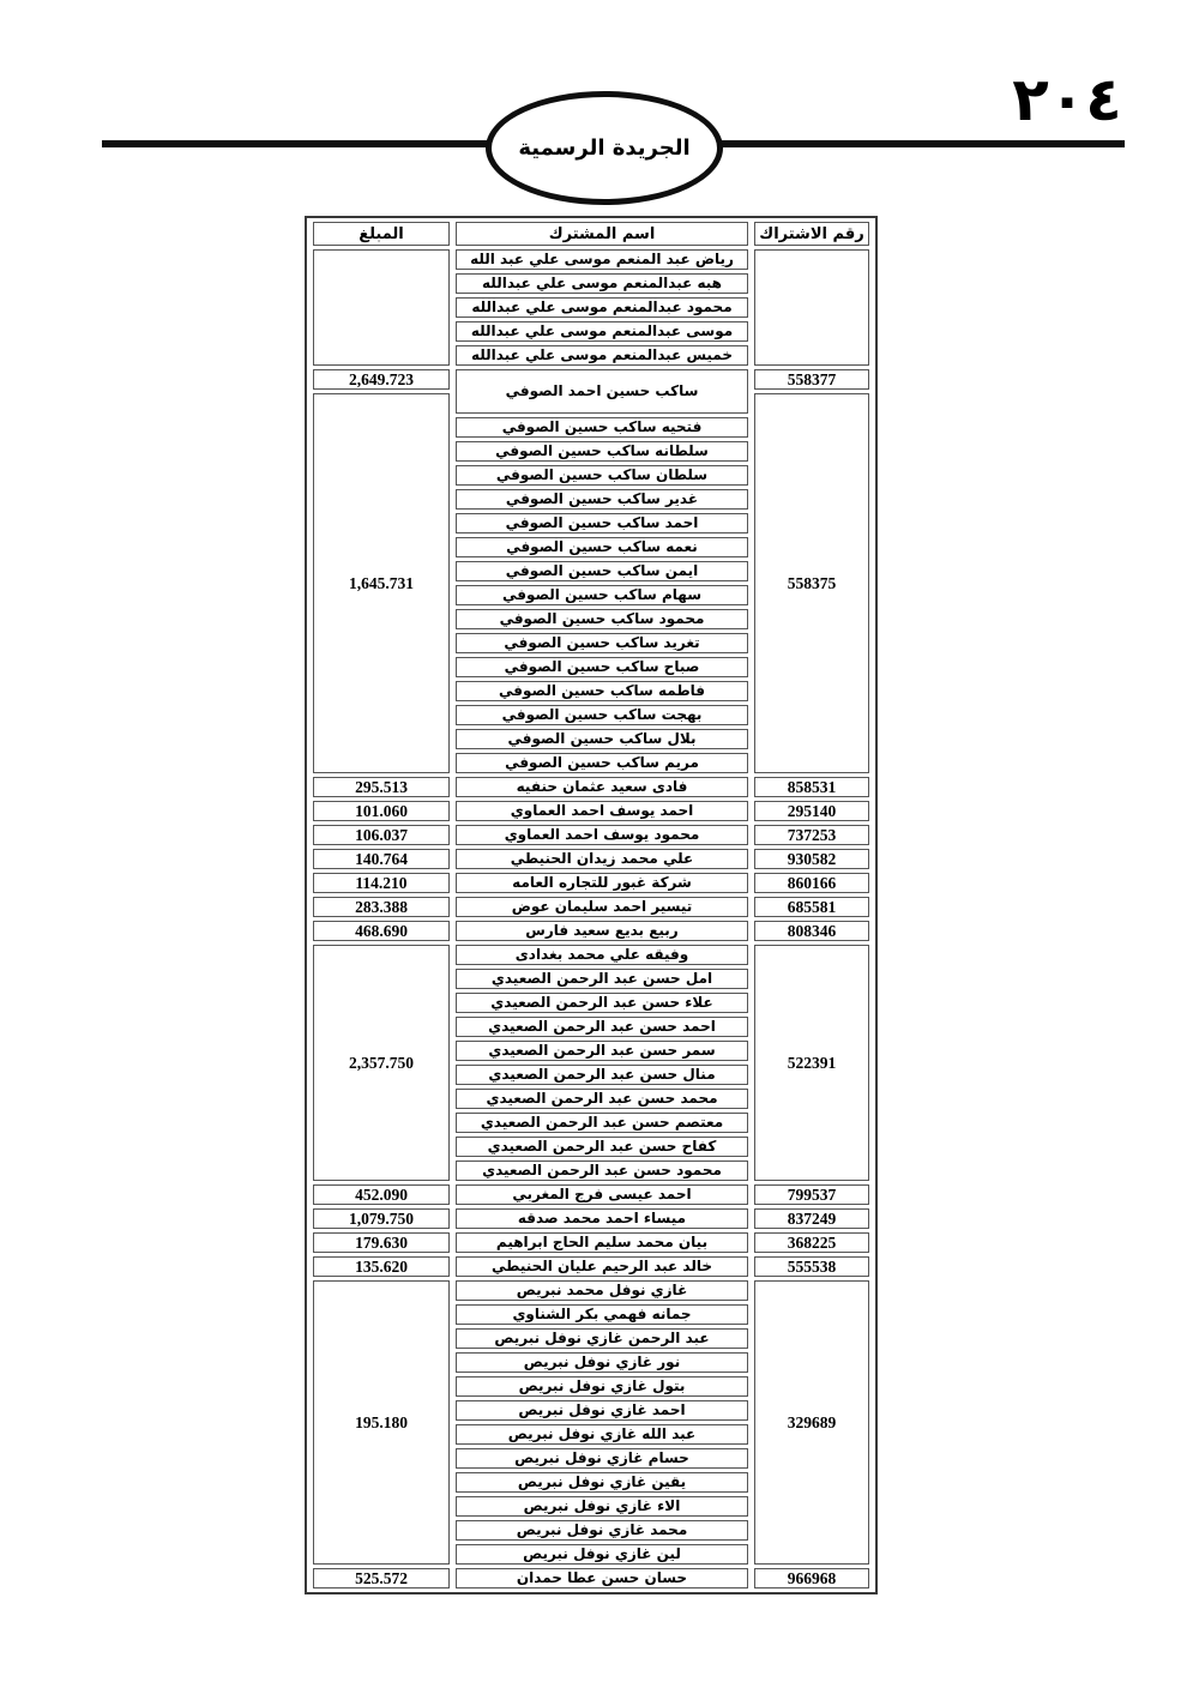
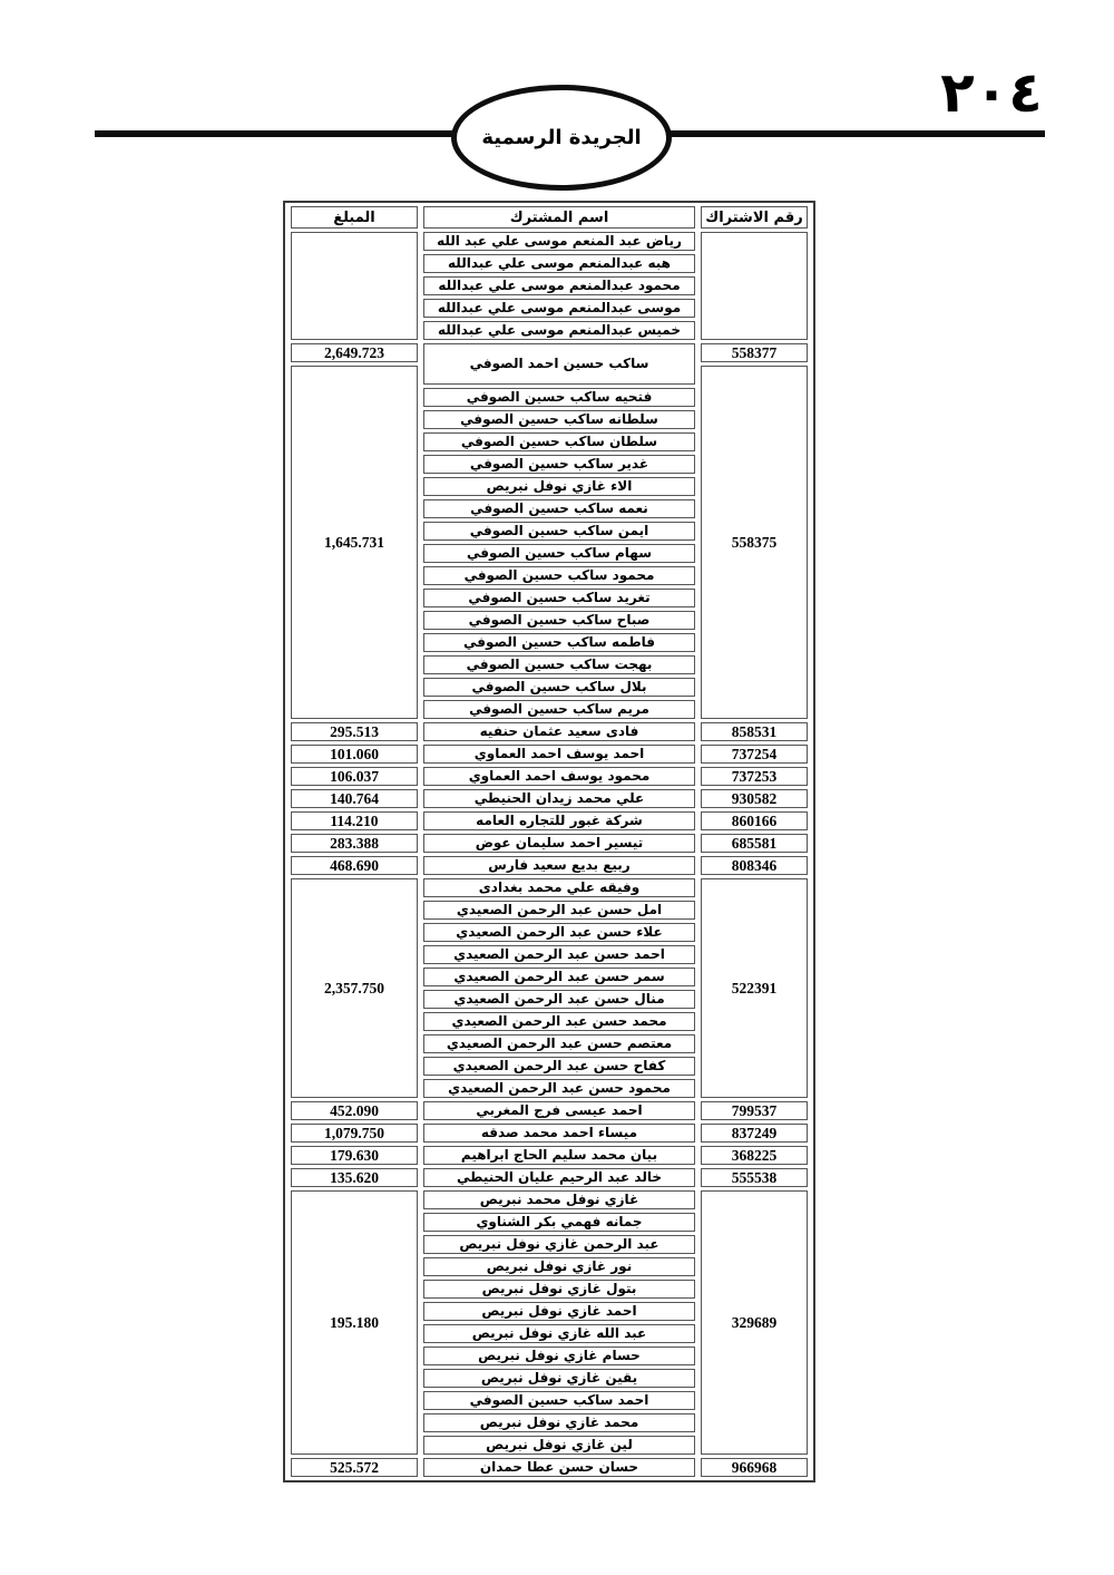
  الجريدة الرسمية
  ٢٠٤
  رقم الاشتراك	اسم المشترك	المبلغ
  	رياض عبد المنعم موسى علي عبد الله
  هبه عبدالمنعم موسى علي عبدالله
  محمود عبدالمنعم موسى علي عبدالله
  موسى عبدالمنعم موسى علي عبدالله
  خميس عبدالمنعم موسى علي عبدالله
  558377	ساكب حسين احمد الصوفي	2,649.723
  558375	1,645.731
  فتحيه ساكب حسين الصوفي
  سلطانه ساكب حسين الصوفي
  سلطان ساكب حسين الصوفي
  غدير ساكب حسين الصوفي
- احمد ساكب حسين الصوفي
+ الاء غازي نوفل نبريص
  نعمه ساكب حسين الصوفي
  ايمن ساكب حسين الصوفي
  سهام ساكب حسين الصوفي
  محمود ساكب حسين الصوفي
  تغريد ساكب حسين الصوفي
  صباح ساكب حسين الصوفي
  فاطمه ساكب حسين الصوفي
  بهجت ساكب حسين الصوفي
  بلال ساكب حسين الصوفي
  مريم ساكب حسين الصوفي
  858531	فادى سعيد عثمان حنفيه	295.513
- 295140	احمد يوسف احمد العماوي	101.060
+ 737254	احمد يوسف احمد العماوي	101.060
  737253	محمود يوسف احمد العماوي	106.037
  930582	علي محمد زيدان الحنيطي	140.764
  860166	شركة غبور للتجاره العامه	114.210
  685581	تيسير احمد سليمان عوض	283.388
  808346	ربيع بديع سعيد فارس	468.690
  522391	وفيقه علي محمد بغدادى	2,357.750
  امل حسن عبد الرحمن الصعيدي
  علاء حسن عبد الرحمن الصعيدي
  احمد حسن عبد الرحمن الصعيدي
  سمر حسن عبد الرحمن الصعيدي
  منال حسن عبد الرحمن الصعيدي
  محمد حسن عبد الرحمن الصعيدي
  معتصم حسن عبد الرحمن الصعيدي
  كفاح حسن عبد الرحمن الصعيدي
  محمود حسن عبد الرحمن الصعيدي
  799537	احمد عيسى فرج المغربي	452.090
  837249	ميساء احمد محمد صدقه	1,079.750
  368225	بيان محمد سليم الحاج ابراهيم	179.630
  555538	خالد عبد الرحيم عليان الحنيطي	135.620
  329689	غازي نوفل محمد نبريص	195.180
  جمانه فهمي بكر الشناوي
  عبد الرحمن غازي نوفل نبريص
  نور غازي نوفل نبريص
  بتول غازي نوفل نبريص
  احمد غازي نوفل نبريص
  عبد الله غازي نوفل نبريص
  حسام غازي نوفل نبريص
  يقين غازي نوفل نبريص
- الاء غازي نوفل نبريص
+ احمد ساكب حسين الصوفي
  محمد غازي نوفل نبريص
  لين غازي نوفل نبريص
  966968	حسان حسن عطا حمدان	525.572
